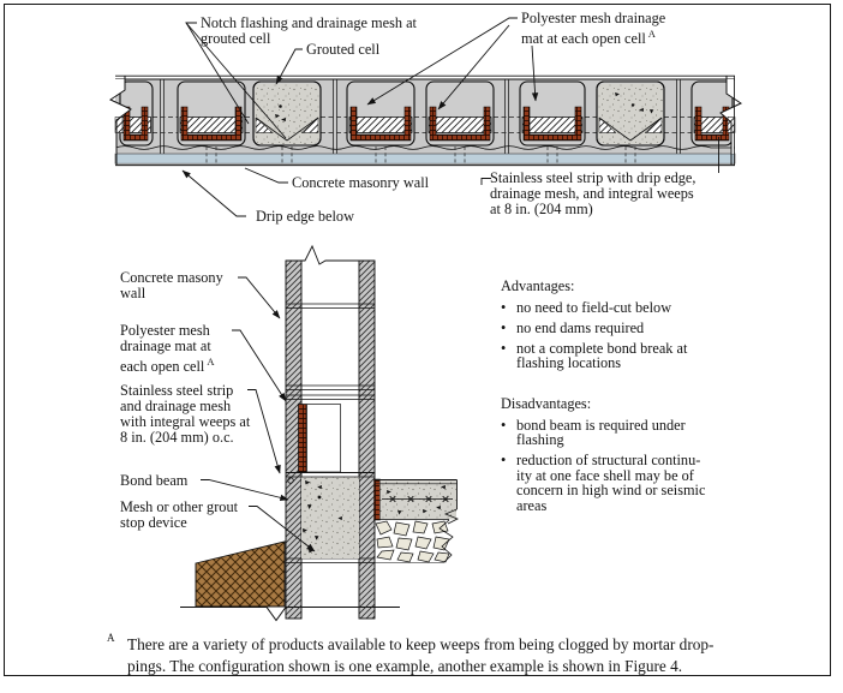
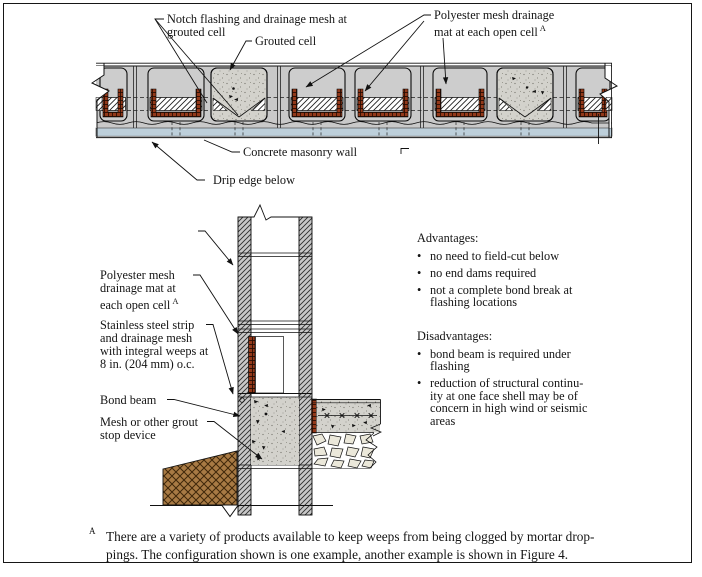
  Notch flashing and drainage mesh at
  grouted cell
  Grouted cell
  Polyester mesh drainage
  mat at each open cell A
  Concrete masonry wall
  Drip edge below
- Stainless steel strip with drip edge,
- drainage mesh, and integral weeps
- at 8 in. (204 mm)
- Concrete masony
- wall
  Polyester mesh
  drainage mat at
  each open cell A
  Stainless steel strip
  and drainage mesh
  with integral weeps at
  8 in. (204 mm) o.c.
  Bond beam
  Mesh or other grout
  stop device
  Advantages:
  •
  no need to field-cut below
  •
  no end dams required
  •
  not a complete bond break at
  flashing locations
  Disadvantages:
  •
  bond beam is required under
  flashing
  •
  reduction of structural continu-
  ity at one face shell may be of
  concern in high wind or seismic
  areas
  A
  There are a variety of products available to keep weeps from being clogged by mortar drop-
  pings. The configuration shown is one example, another example is shown in Figure 4.
